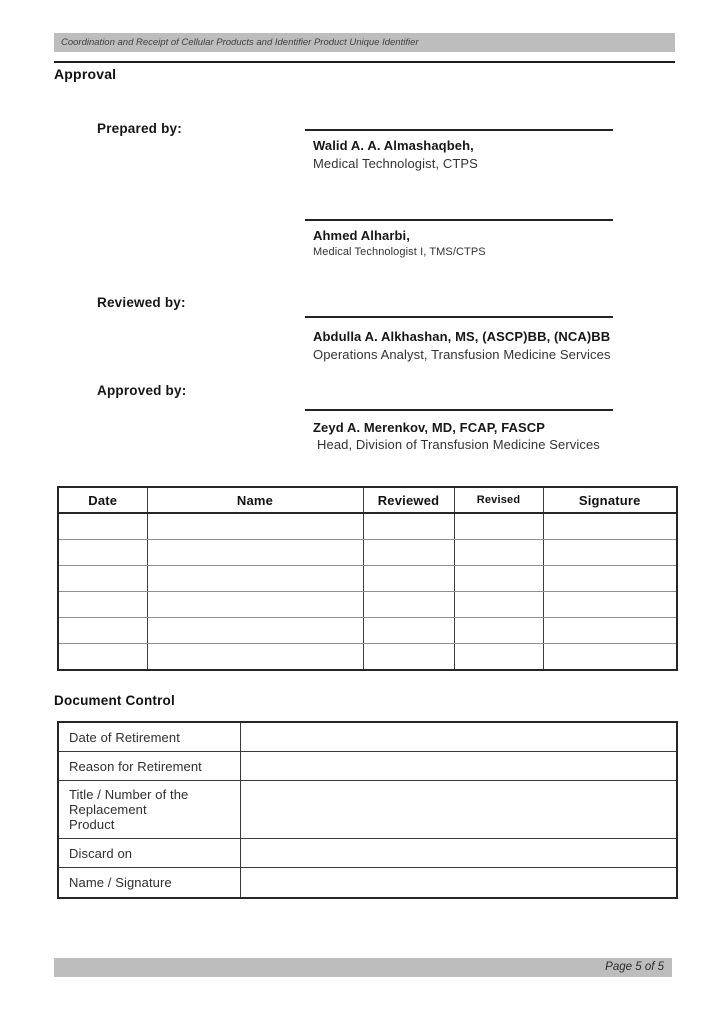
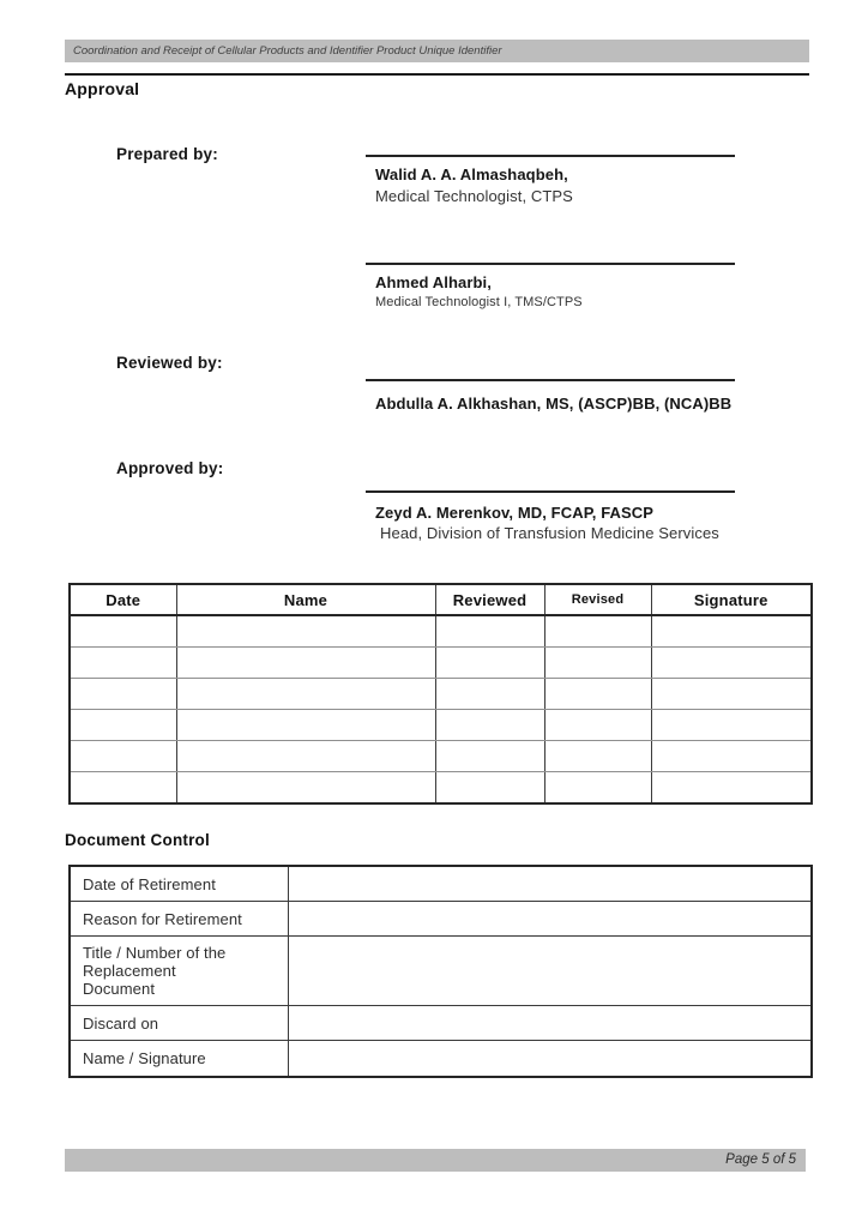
  Coordination and Receipt of Cellular Products and Identifier Product Unique Identifier
  Approval
  Prepared by:
  Walid A. A. Almashaqbeh,
  Medical Technologist, CTPS
  Ahmed Alharbi,
  Medical Technologist I, TMS/CTPS
  Reviewed by:
  Abdulla A. Alkhashan, MS, (ASCP)BB, (NCA)BB
- Operations Analyst, Transfusion Medicine Services
  Approved by:
  Zeyd A. Merenkov, MD, FCAP, FASCP
  Head, Division of Transfusion Medicine Services
  Date	Name	Reviewed	Revised	Signature
  Document Control
  Date of Retirement
  Reason for Retirement
- Title / Number of the Replacement Product
+ Title / Number of the Replacement Document
  Discard on
  Name / Signature
  Page 5 of 5
